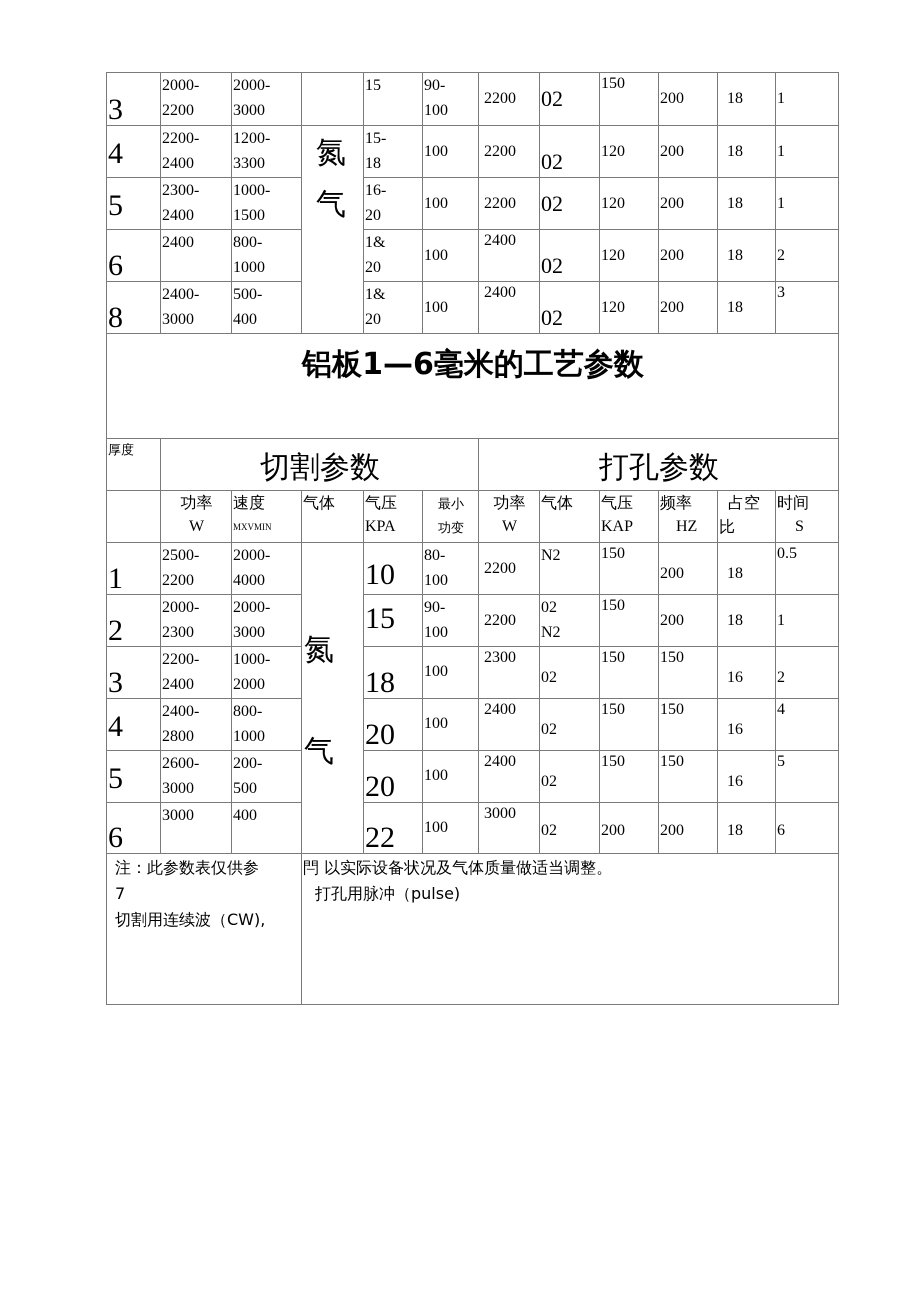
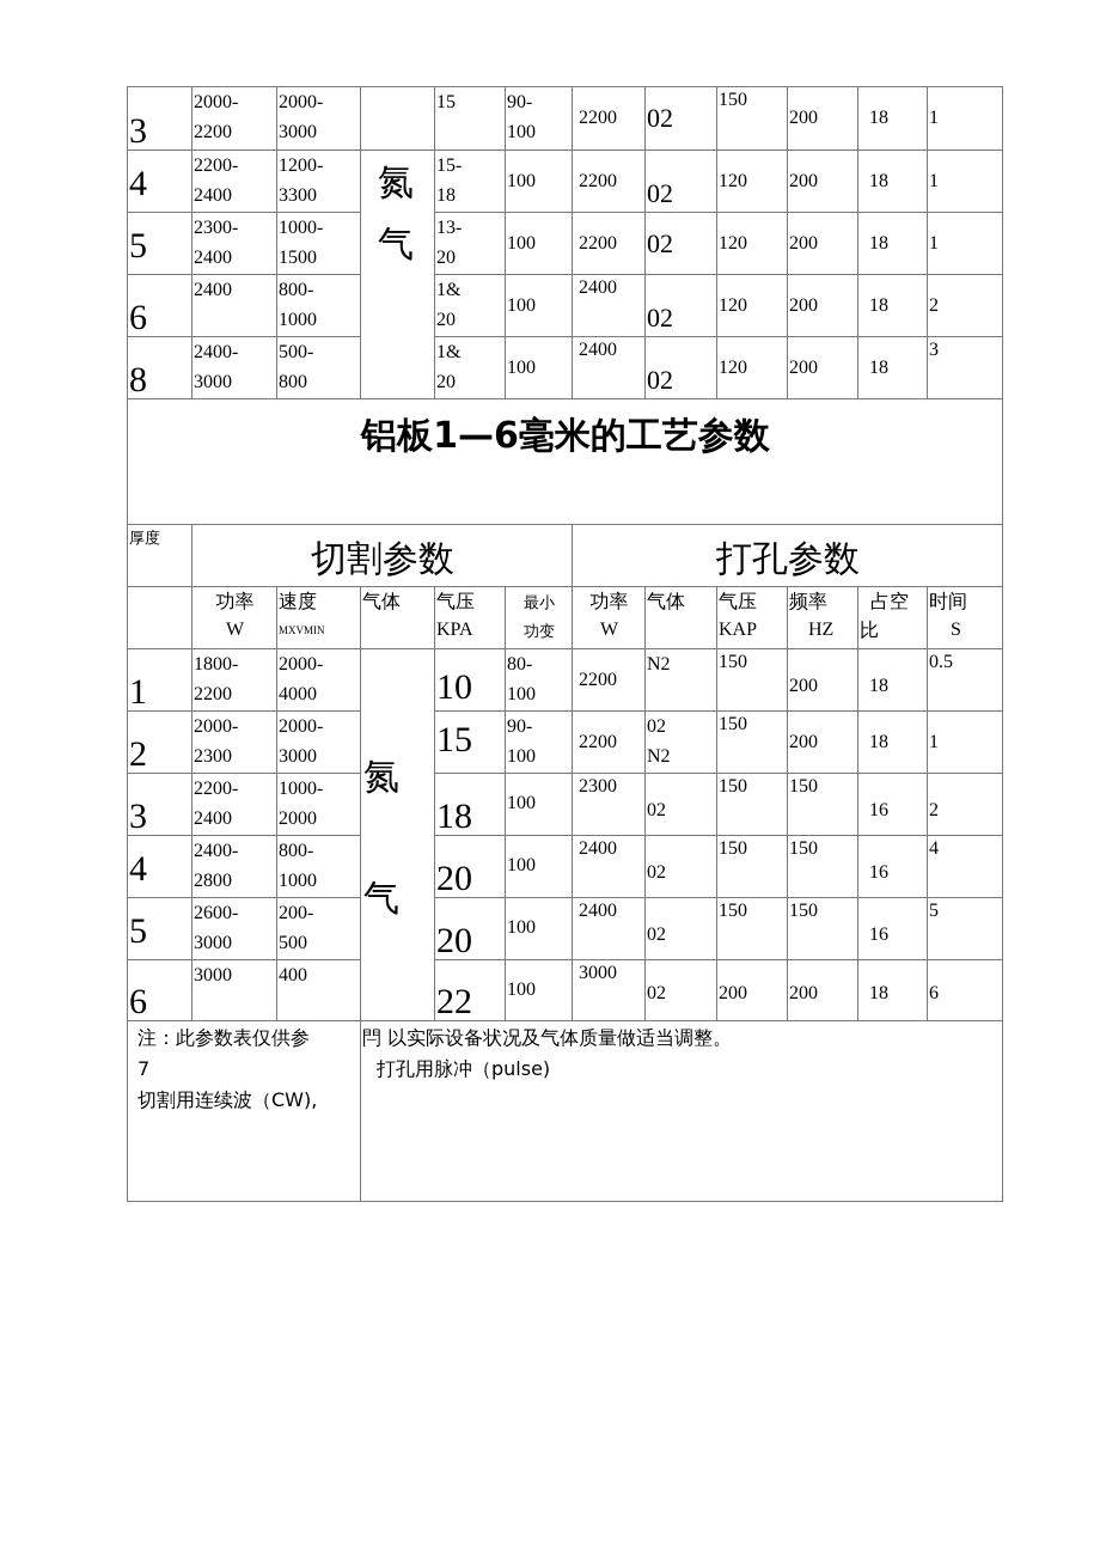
  3	2000-2200	2000-3000		15	90-100	2200	02	150	200	18	1
  4	2200-2400	1200-3300	氮 气	15-18	100	2200	02	120	200	18	1
- 5	2300-2400	1000-1500	16-20	100	2200	02	120	200	18	1
+ 5	2300-2400	1000-1500	13-20	100	2200	02	120	200	18	1
  6	2400	800-1000	1&20	100	2400	02	120	200	18	2
- 8	2400-3000	500-400	1&20	100	2400	02	120	200	18	3
+ 8	2400-3000	500-800	1&20	100	2400	02	120	200	18	3
  铝板1—6毫米的工艺参数
  厚度	切割参数	打孔参数
  	功率W	速度MXVMIN	气体	气压KPA	最小功变	功率W	气体	气压KAP	频率HZ	占空比	时间S
- 1	2500-2200	2000-4000	氮 气	10	80-100	2200	N2	150	200	18	0.5
+ 1	1800-2200	2000-4000	氮 气	10	80-100	2200	N2	150	200	18	0.5
  2	2000-2300	2000-3000	15	90-100	2200	02N2	150	200	18	1
  3	2200-2400	1000-2000	18	100	2300	02	150	150	16	2
  4	2400-2800	800-1000	20	100	2400	02	150	150	16	4
  5	2600-3000	200-500	20	100	2400	02	150	150	16	5
  6	3000	400	22	100	3000	02	200	200	18	6
  注：此参数表仅供参 7 切割用连续波（CW),	閂 以实际设备状况及气体质量做适当调整。 打孔用脉冲（pulse)
